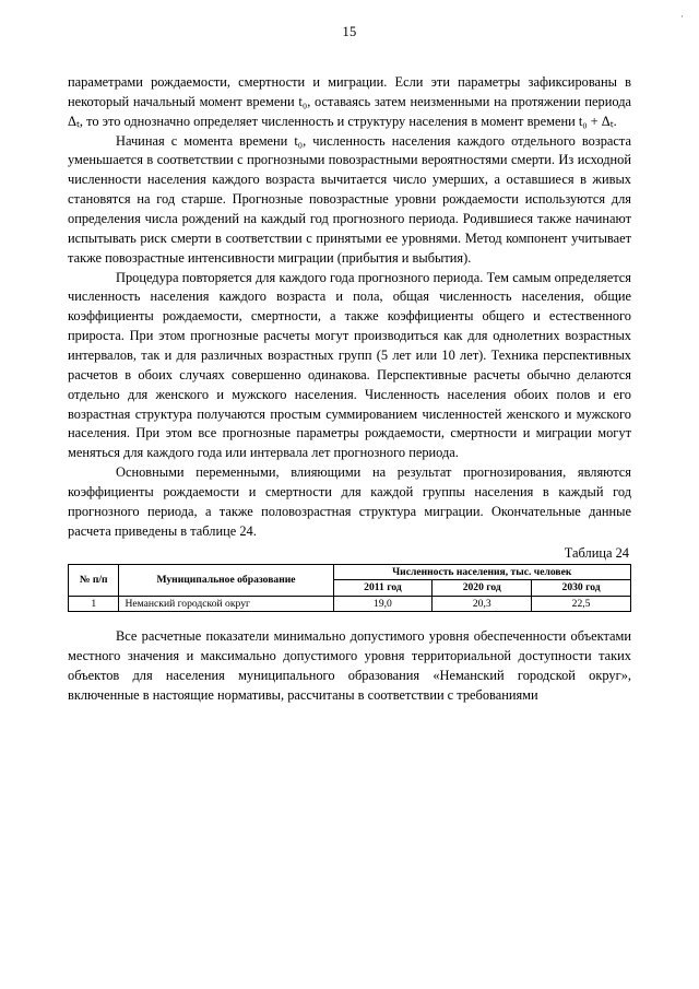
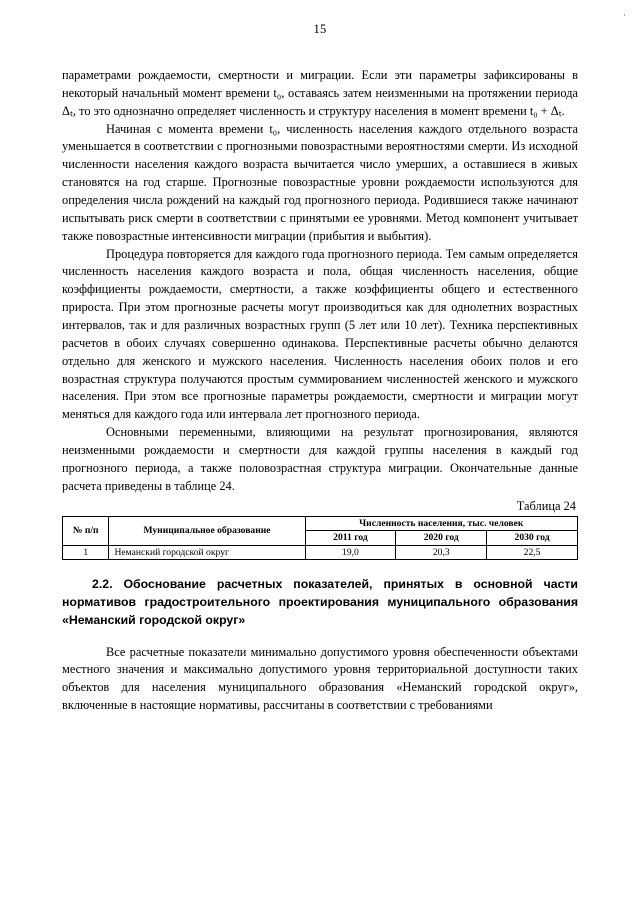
  ·
  15
  параметрами рождаемости, смертности и миграции. Если эти параметры зафиксированы в некоторый начальный момент времени t₀, оставаясь затем неизменными на протяжении периода Δₜ, то это однозначно определяет численность и структуру населения в момент времени t₀ + Δₜ.
  Начиная с момента времени t₀, численность населения каждого отдельного возраста уменьшается в соответствии с прогнозными повозрастными вероятностями смерти. Из исходной численности населения каждого возраста вычитается число умерших, а оставшиеся в живых становятся на год старше. Прогнозные повозрастные уровни рождаемости используются для определения числа рождений на каждый год прогнозного периода. Родившиеся также начинают испытывать риск смерти в соответствии с принятыми ее уровнями. Метод компонент учитывает также повозрастные интенсивности миграции (прибытия и выбытия).
  Процедура повторяется для каждого года прогнозного периода. Тем самым определяется численность населения каждого возраста и пола, общая численность населения, общие коэффициенты рождаемости, смертности, а также коэффициенты общего и естественного прироста. При этом прогнозные расчеты могут производиться как для однолетних возрастных интервалов, так и для различных возрастных групп (5 лет или 10 лет). Техника перспективных расчетов в обоих случаях совершенно одинакова. Перспективные расчеты обычно делаются отдельно для женского и мужского населения. Численность населения обоих полов и его возрастная структура получаются простым суммированием численностей женского и мужского населения. При этом все прогнозные параметры рождаемости, смертности и миграции могут меняться для каждого года или интервала лет прогнозного периода.
- Основными переменными, влияющими на результат прогнозирования, являются коэффициенты рождаемости и смертности для каждой группы населения в каждый год прогнозного периода, а также половозрастная структура миграции. Окончательные данные расчета приведены в таблице 24.
+ Основными переменными, влияющими на результат прогнозирования, являются неизменными рождаемости и смертности для каждой группы населения в каждый год прогнозного периода, а также половозрастная структура миграции. Окончательные данные расчета приведены в таблице 24.
  Таблица 24
  № п/п	Муниципальное образование	Численность населения, тыс. человек
  2011 год	2020 год	2030 год
  1	Неманский городской округ	19,0	20,3	22,5
+ 2.2. Обоснование расчетных показателей, принятых в основной части нормативов градостроительного проектирования муниципального образования «Неманский городской округ»
  Все расчетные показатели минимально допустимого уровня обеспеченности объектами местного значения и максимально допустимого уровня территориальной доступности таких объектов для населения муниципального образования «Неманский городской округ», включенные в настоящие нормативы, рассчитаны в соответствии с требованиями
